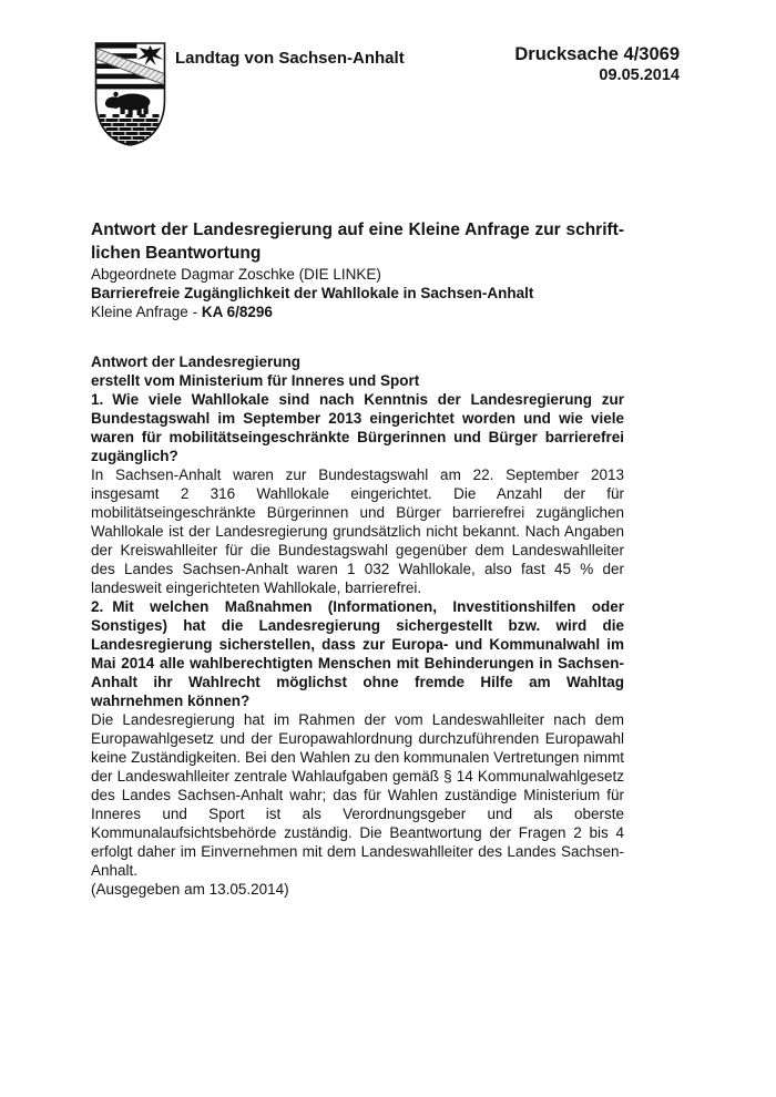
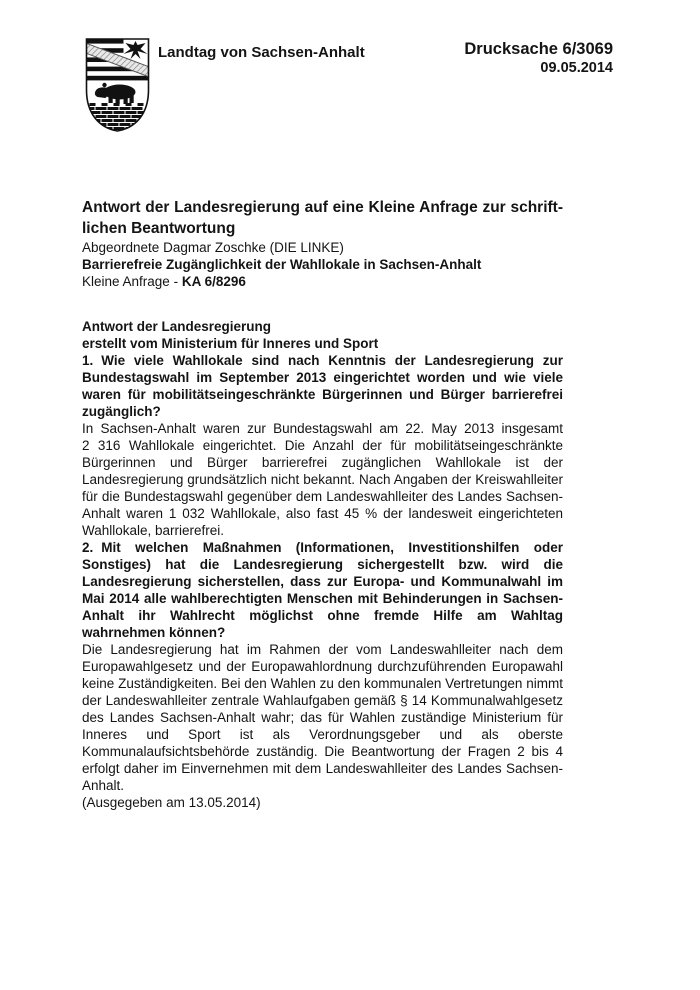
  Landtag von Sachsen-Anhalt
- Drucksache 4/3069
+ Drucksache 6/3069
  09.05.2014
  Antwort der Landesregierung auf eine Kleine Anfrage zur schrift-
  lichen Beantwortung
  Abgeordnete Dagmar Zoschke (DIE LINKE)
  Barrierefreie Zugänglichkeit der Wahllokale in Sachsen-Anhalt
  Kleine Anfrage - KA 6/8296
  Antwort der Landesregierung
  erstellt vom Ministerium für Inneres und Sport
  1. Wie viele Wahllokale sind nach Kenntnis der Landesregierung zur Bundes­tagswahl im September 2013 eingerichtet worden und wie viele waren für mobi­litätseingeschränkte Bürgerinnen und Bürger barrierefrei zugänglich?
- In Sachsen-Anhalt waren zur Bundestagswahl am 22. September 2013 insgesamt 2 316 Wahllokale eingerichtet. Die Anzahl der für mobilitätseingeschränkte Bürgerin­nen und Bürger barrierefrei zugänglichen Wahllokale ist der Landesregierung grund­sätzlich nicht bekannt. Nach Angaben der Kreiswahlleiter für die Bundestagswahl gegenüber dem Landeswahlleiter des Landes Sachsen-Anhalt waren 1 032 Wahllo­kale, also fast 45 % der landesweit eingerichteten Wahllokale, barrierefrei.
+ In Sachsen-Anhalt waren zur Bundestagswahl am 22. May 2013 insgesamt 2 316 Wahllokale eingerichtet. Die Anzahl der für mobilitätseingeschränkte Bürgerin­nen und Bürger barrierefrei zugänglichen Wahllokale ist der Landesregierung grund­sätzlich nicht bekannt. Nach Angaben der Kreiswahlleiter für die Bundestagswahl gegenüber dem Landeswahlleiter des Landes Sachsen-Anhalt waren 1 032 Wahllo­kale, also fast 45 % der landesweit eingerichteten Wahllokale, barrierefrei.
  2. Mit welchen Maßnahmen (Informationen, Investitionshilfen oder Sonstiges) hat die Landesregierung sichergestellt bzw. wird die Landesregierung sicher­stellen, dass zur Europa- und Kommunalwahl im Mai 2014 alle wahlberechtig­ten Menschen mit Behinderungen in Sachsen-Anhalt ihr Wahlrecht möglichst ohne fremde Hilfe am Wahltag wahrnehmen können?
  Die Landesregierung hat im Rahmen der vom Landeswahlleiter nach dem Europa­wahlgesetz und der Europawahlordnung durchzuführenden Europawahl keine Zu­ständigkeiten. Bei den Wahlen zu den kommunalen Vertretungen nimmt der Lan­deswahlleiter zentrale Wahlaufgaben gemäß § 14 Kommunalwahlgesetz des Landes Sachsen-Anhalt wahr; das für Wahlen zuständige Ministerium für Inneres und Sport ist als Verordnungsgeber und als oberste Kommunalaufsichtsbehörde zuständig. Die Beantwortung der Fragen 2 bis 4 erfolgt daher im Einvernehmen mit dem Landes­wahlleiter des Landes Sachsen-Anhalt.
  (Ausgegeben am 13.05.2014)
